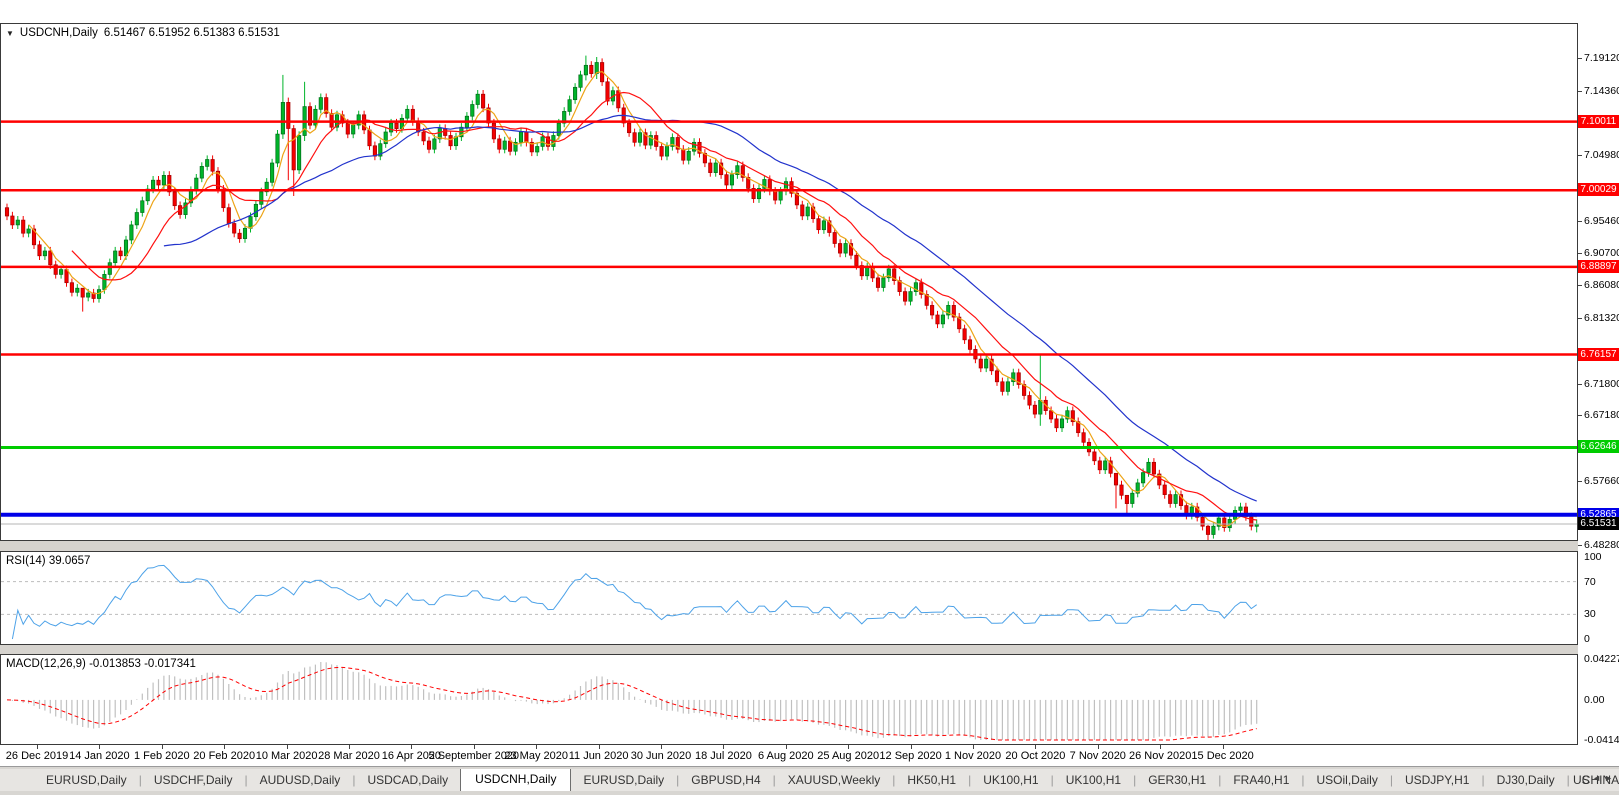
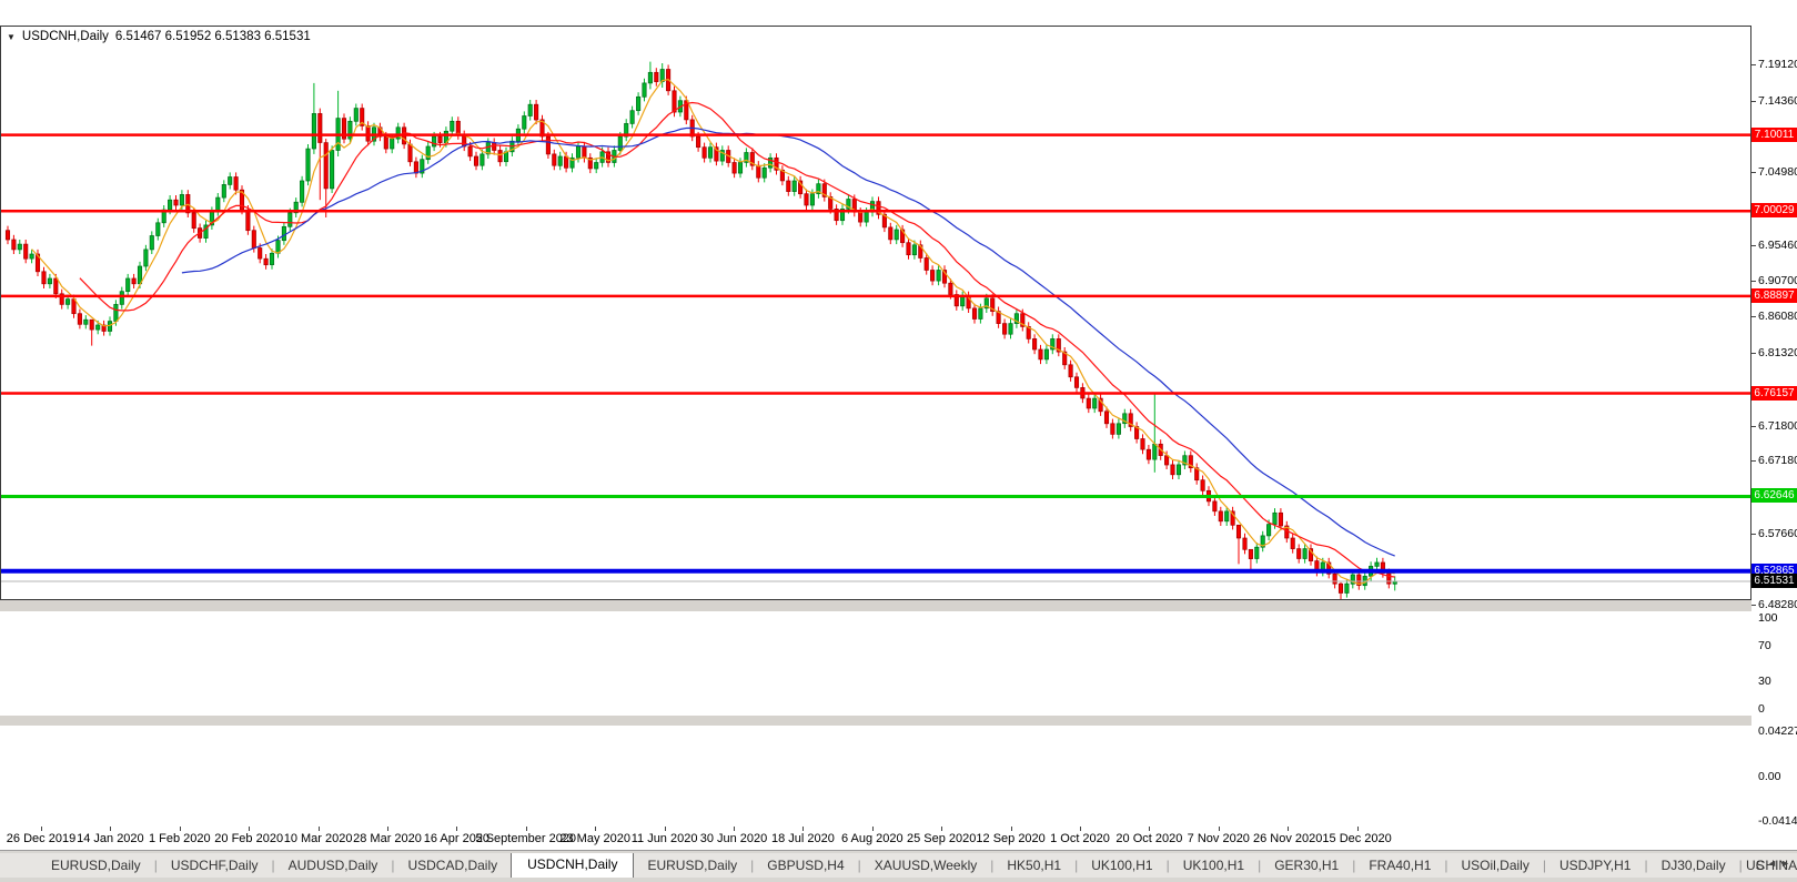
  ▼
  USDCNH,Daily
  6.51467 6.51952 6.51383 6.51531
- RSI(14) 39.0657
- MACD(12,26,9) -0.013853 -0.017341
  7.1912
  7.1436
  7.0498
  6.9546
  6.9070
  6.8608
  6.8132
  6.7180
  6.6718
  6.5766
  6.4828
  7.10011
  7.00029
  6.88897
  6.76157
  6.62646
  6.52865
  6.51531
  100
  70
  30
  0
  0.0422
  0.00
  -0.0414
  26 Dec 2019
  14 Jan 2020
  1 Feb 2020
  20 Feb 2020
  10 Mar 2020
  28 Mar 2020
  16 Apr 2020
  5 September 2020
  23 May 2020
  11 Jun 2020
  30 Jun 2020
  18 Jul 2020
  6 Aug 2020
- 25 Aug 2020
+ 25 Sep 2020
  12 Sep 2020
- 1 Nov 2020
+ 1 Oct 2020
  20 Oct 2020
  7 Nov 2020
  26 Nov 2020
  15 Dec 2020
  EURUSD,Daily
  |
  USDCHF,Daily
  |
  AUDUSD,Daily
  |
  USDCAD,Daily
  USDCNH,Daily
  EURUSD,Daily
  |
  GBPUSD,H4
  |
  XAUUSD,Weekly
  |
  HK50,H1
  |
  UK100,H1
  |
  UK100,H1
  |
  GER30,H1
  |
  FRA40,H1
  |
  USOil,Daily
  |
  USDJPY,H1
  |
  DJ30,Daily
  |
  US
  ◄►
